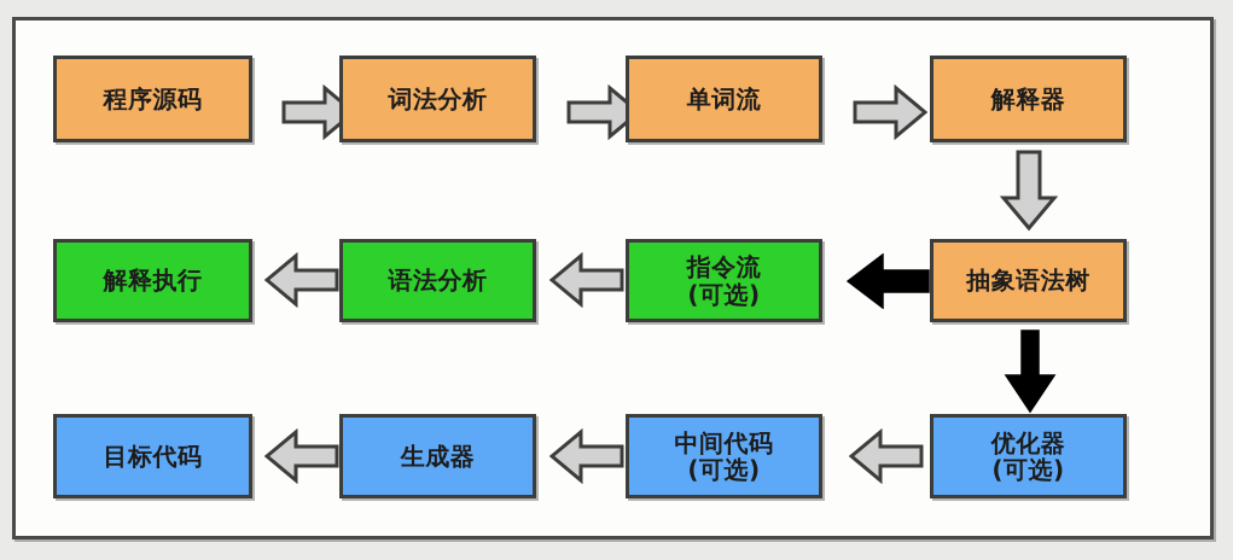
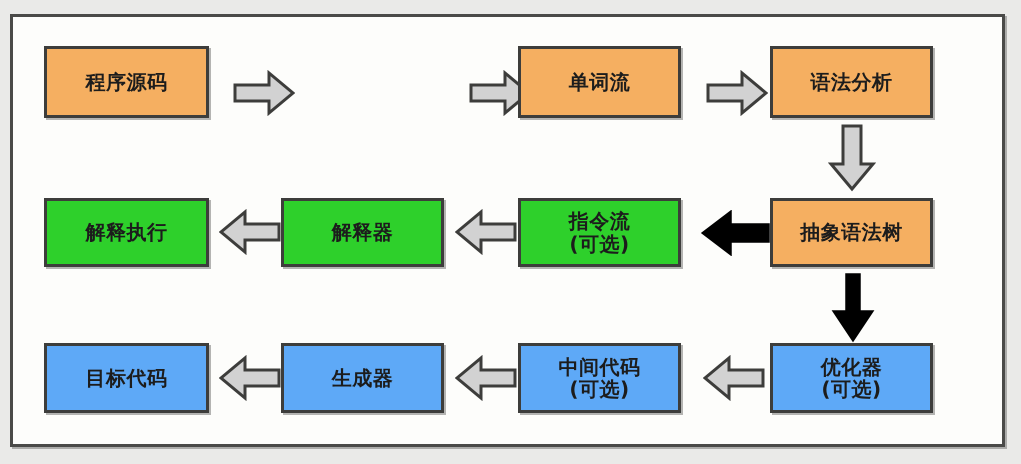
  程序源码
- 词法分析
  单词流
- 解释器
+ 语法分析
  解释执行
- 语法分析
+ 解释器
  指令流
  (可选)
  抽象语法树
  目标代码
  生成器
  中间代码
  (可选)
  优化器
  (可选)
